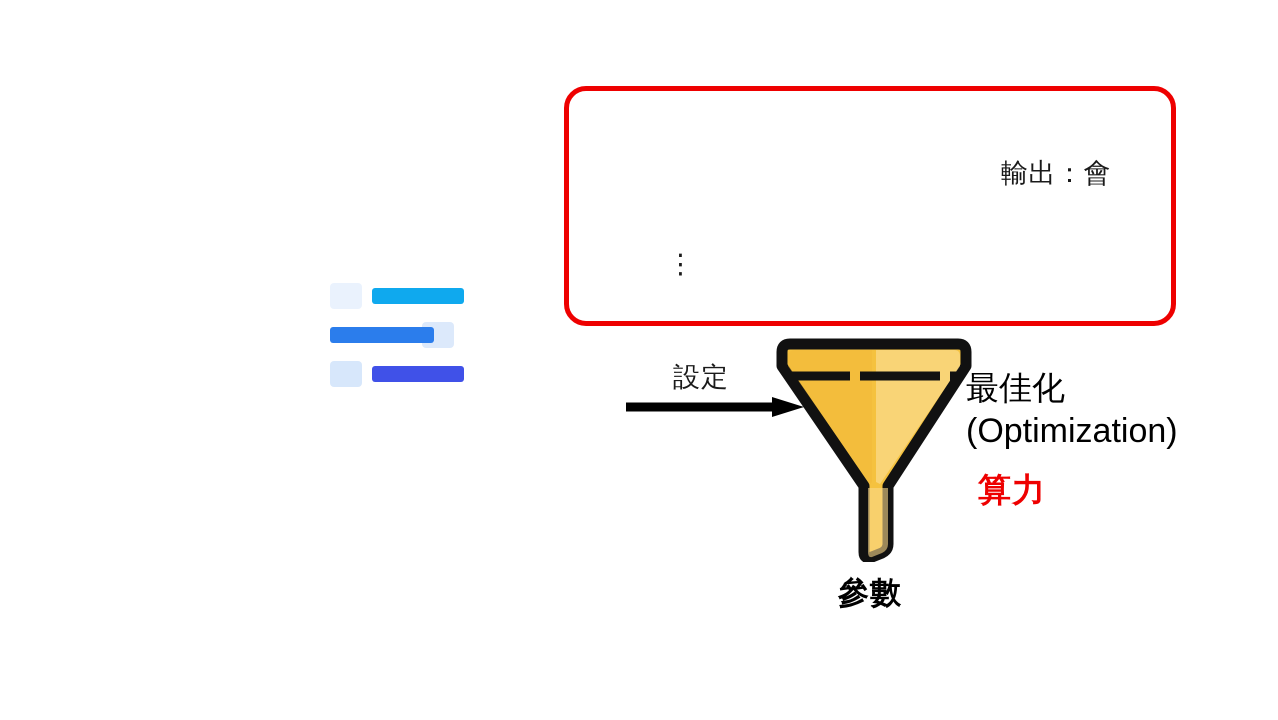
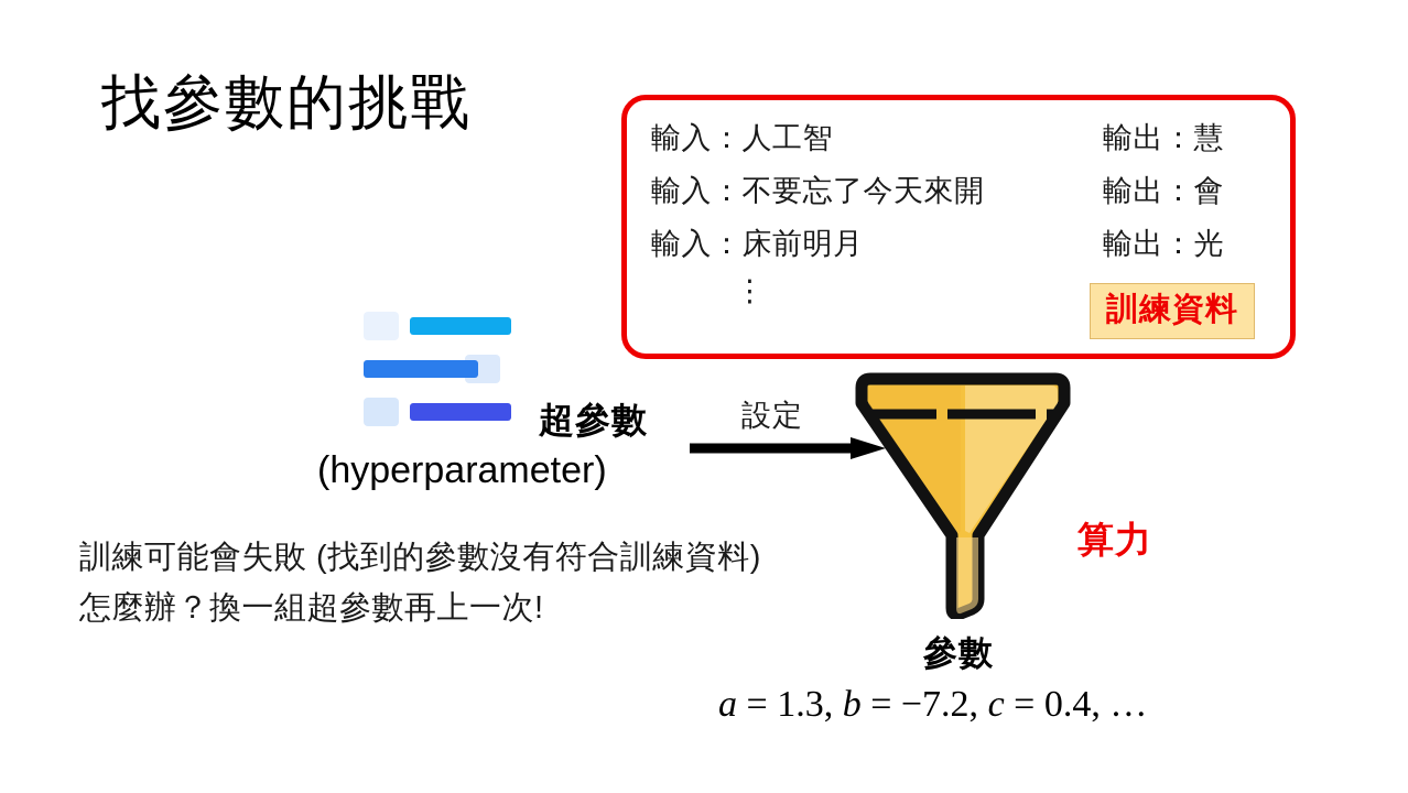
+ 找參數的挑戰
+ 輸入：人工智
+ 輸出：慧
+ 輸入：不要忘了今天來開
  輸出：會
+ 輸入：床前明月
+ 輸出：光
  ⋮
+ 訓練資料
+ 超參數
+ (hyperparameter)
  設定
- 最佳化
- (Optimization)
  算力
+ 訓練可能會失敗 (找到的參數沒有符合訓練資料)
+ 怎麼辦？換一組超參數再上一次!
  參數
+ a = 1.3, b = −7.2, c = 0.4, …
